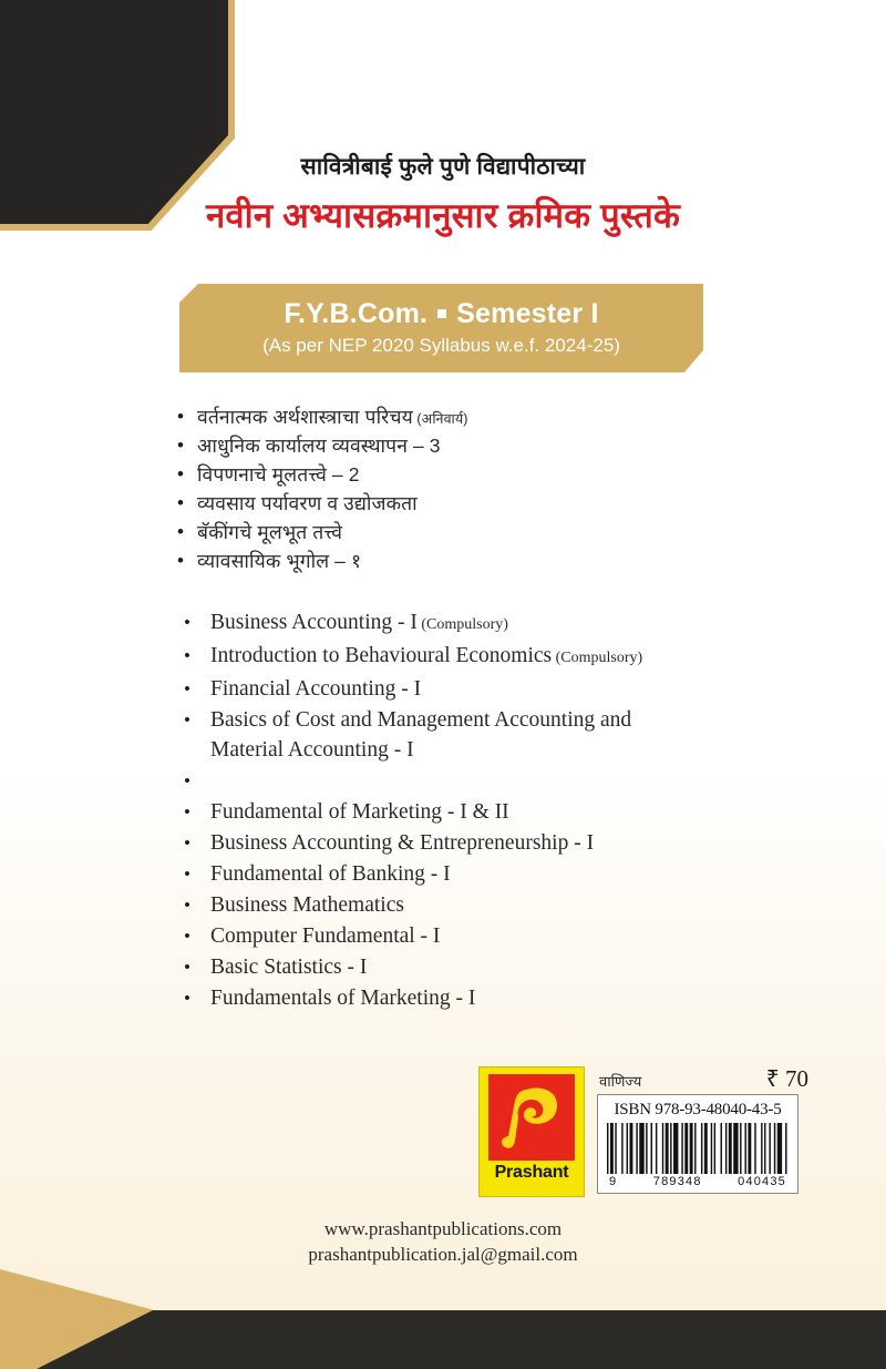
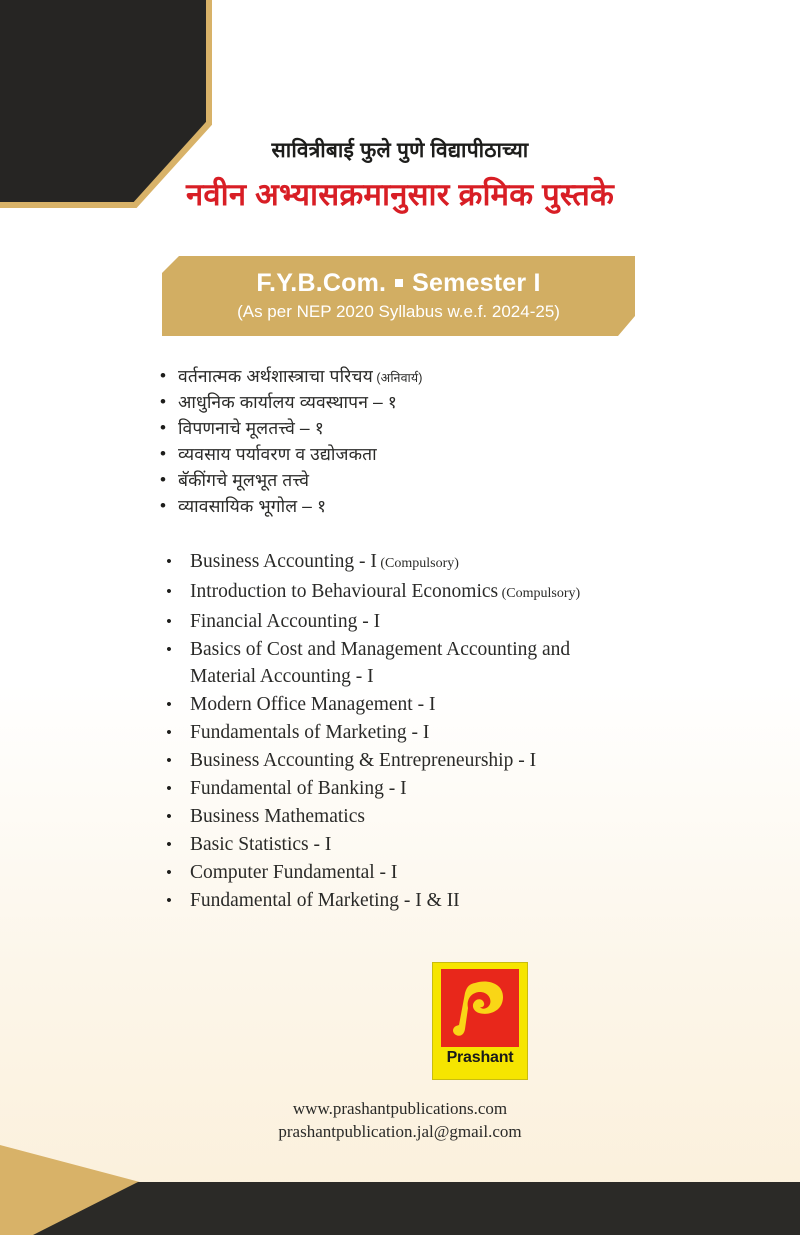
  सावित्रीबाई फुले पुणे विद्यापीठाच्या
  नवीन अभ्यासक्रमानुसार क्रमिक पुस्तके
  F.Y.B.Com. Semester I
  (As per NEP 2020 Syllabus w.e.f. 2024-25)
  •
  वर्तनात्मक अर्थशास्त्राचा परिचय (अनिवार्य)
  •
- आधुनिक कार्यालय व्यवस्थापन – 3
+ आधुनिक कार्यालय व्यवस्थापन – १
  •
- विपणनाचे मूलतत्त्वे – 2
+ विपणनाचे मूलतत्त्वे – १
  •
  व्यवसाय पर्यावरण व उद्योजकता
  •
  बॅकींगचे मूलभूत तत्त्वे
  •
  व्यावसायिक भूगोल – १
  •
  Business Accounting - I (Compulsory)
  •
  Introduction to Behavioural Economics (Compulsory)
  •
  Financial Accounting - I
  •
  Basics of Cost and Management Accounting and Material Accounting - I
  •
+ Modern Office Management - I
  •
- Fundamental of Marketing - I & II
+ Fundamentals of Marketing - I
  •
  Business Accounting & Entrepreneurship - I
  •
  Fundamental of Banking - I
  •
  Business Mathematics
  •
- Computer Fundamental - I
+ Basic Statistics - I
  •
- Basic Statistics - I
+ Computer Fundamental - I
  •
- Fundamentals of Marketing - I
+ Fundamental of Marketing - I & II
  Prashant
- वाणिज्य
- ₹ 70
- ISBN 978-93-48040-43-5
- 9
- 789348
- 040435
  www.prashantpublications.com
  prashantpublication.jal@gmail.com
